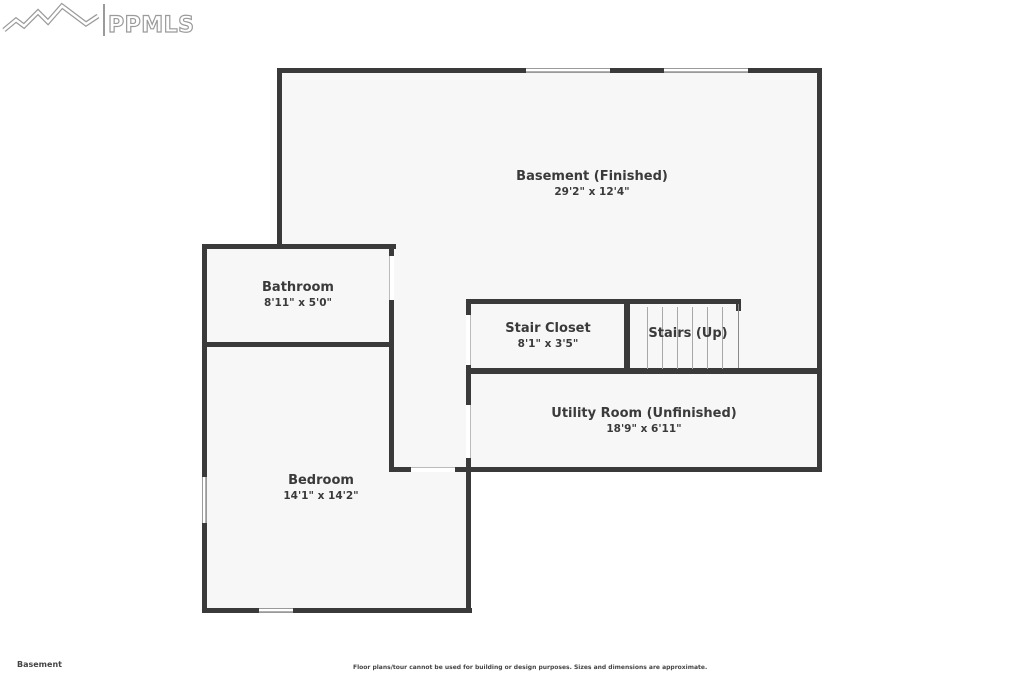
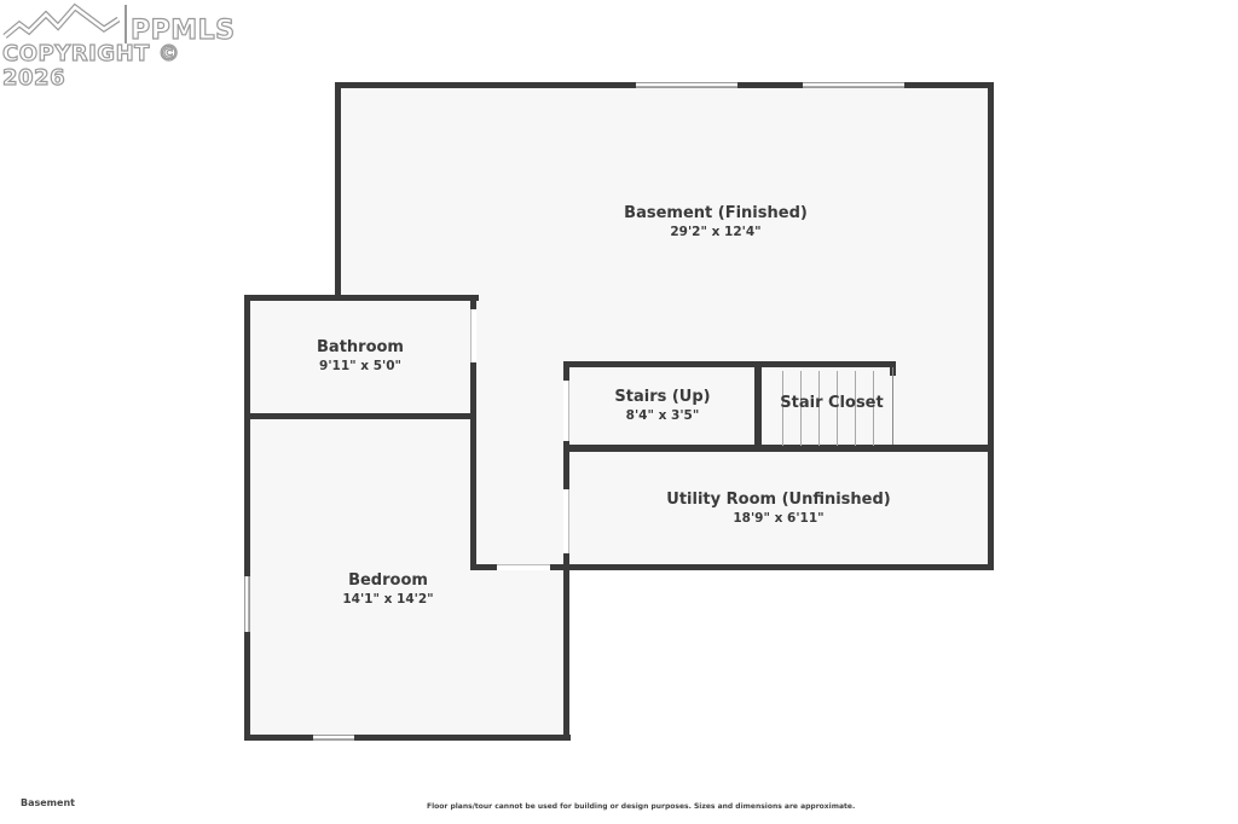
  PPMLS
+ COPYRIGHT © 2026
  Basement (Finished)
  29'2" x 12'4"
  Bathroom
- 8'11" x 5'0"
+ 9'11" x 5'0"
- Stair Closet
+ Stairs (Up)
- 8'1" x 3'5"
+ 8'4" x 3'5"
- Stairs (Up)
+ Stair Closet
  Utility Room (Unfinished)
  18'9" x 6'11"
  Bedroom
  14'1" x 14'2"
  Basement
